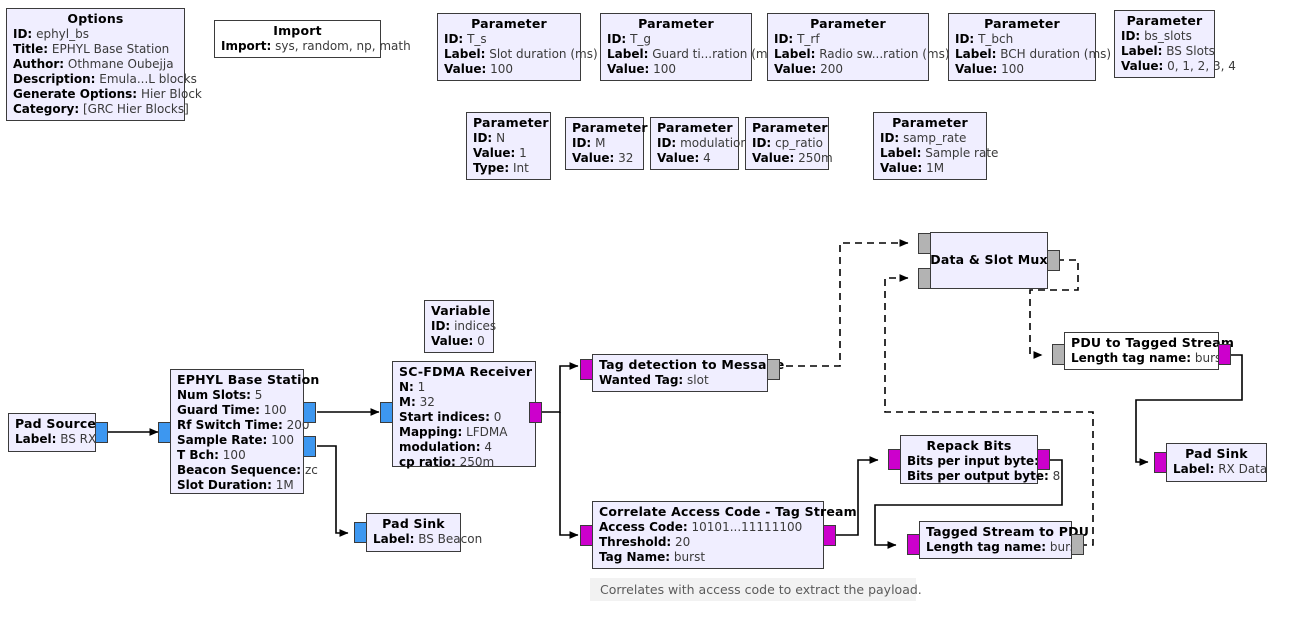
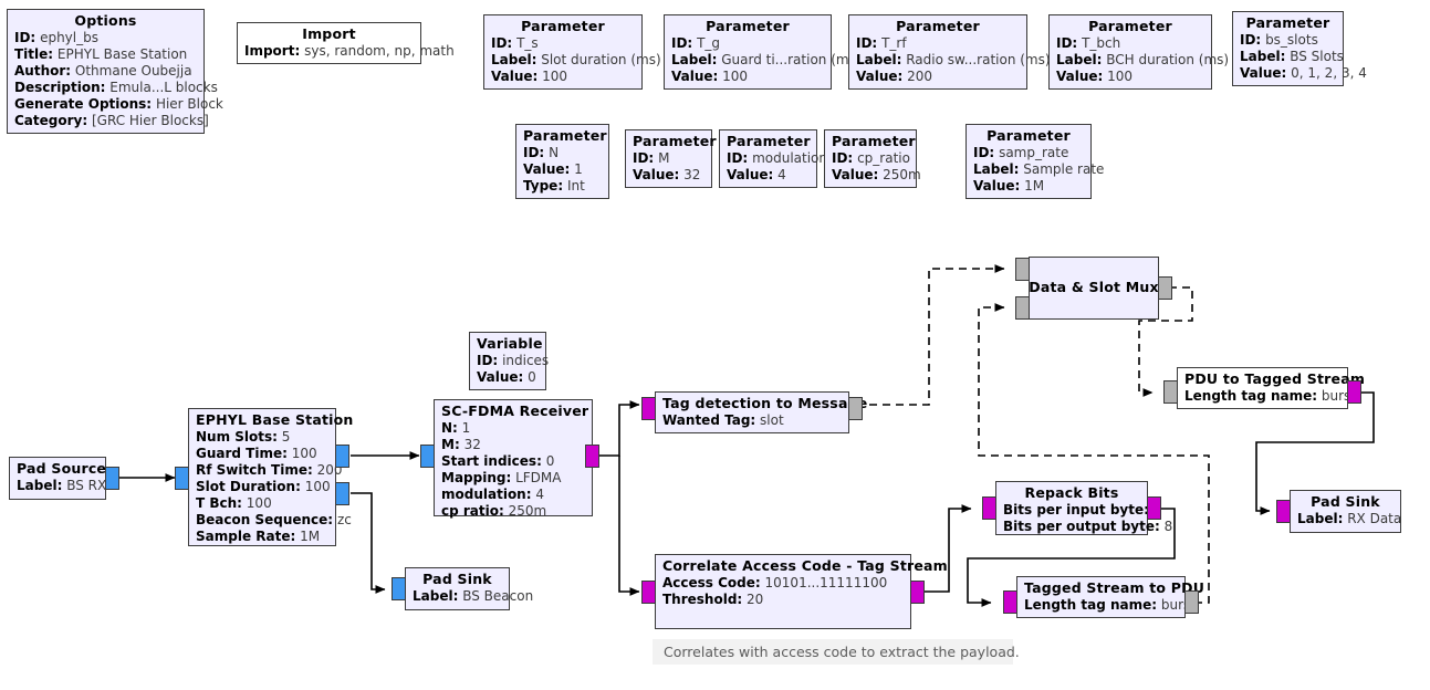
  Options
  ID: ephyl_bs
  Title: EPHYL Base Station
  Author: Othmane Oubejja
  Description: Emula...L blocks
  Generate Options: Hier Block
  Category: [GRC Hier Blocks]
  Import
  Import: sys, random, np, math
  Parameter
  ID: T_s
  Label: Slot duration (ms)
  Value: 100
  Parameter
  ID: T_g
  Label: Guard ti...ration (m
  Value: 100
  Parameter
  ID: T_rf
  Label: Radio sw...ration (ms
  Value: 200
  Parameter
  ID: T_bch
  Label: BCH duration (ms)
  Value: 100
  Parameter
  ID: bs_slots
  Label: BS Slots
  Value: 0, 1, 2, 3, 4
  Parameter
  ID: N
  Value: 1
  Type: Int
  Parameter
  ID: M
  Value: 32
  Parameter
  ID: modulatio
  Value: 4
  Parameter
  ID: cp_ratio
  Value: 250m
  Parameter
  ID: samp_rate
  Label: Sample rate
  Value: 1M
  Variable
  ID: indices
  Value: 0
  Pad Source
  Label: BS RX
  EPHYL Base Station
  Num Slots: 5
  Guard Time: 100
  Rf Switch Time: 200
- Sample Rate: 100
+ Slot Duration: 100
  T Bch: 100
  Beacon Sequence: zc
- Slot Duration: 1M
+ Sample Rate: 1M
  Pad Sink
  Label: BS Beacon
  SC-FDMA Receiver
  N: 1
  M: 32
  Start indices: 0
  Mapping: LFDMA
  modulation: 4
  cp ratio: 250m
  Tag detection to Messae
  Wanted Tag: slot
  Correlate Access Code - Tag Stream
  Access Code: 10101...11111100
  Threshold: 20
- Tag Name: burst
  Correlates with access code to extract the payload.
  Data & Slot Mux
  PDU to Tagged Stream
  Length tag name: bur
  Repack Bits
  Bits per input byte
  Bits per output byte: 8
  Tagged Stream to PDU
  Length tag name: bur
  Pad Sink
  Label: RX Data
